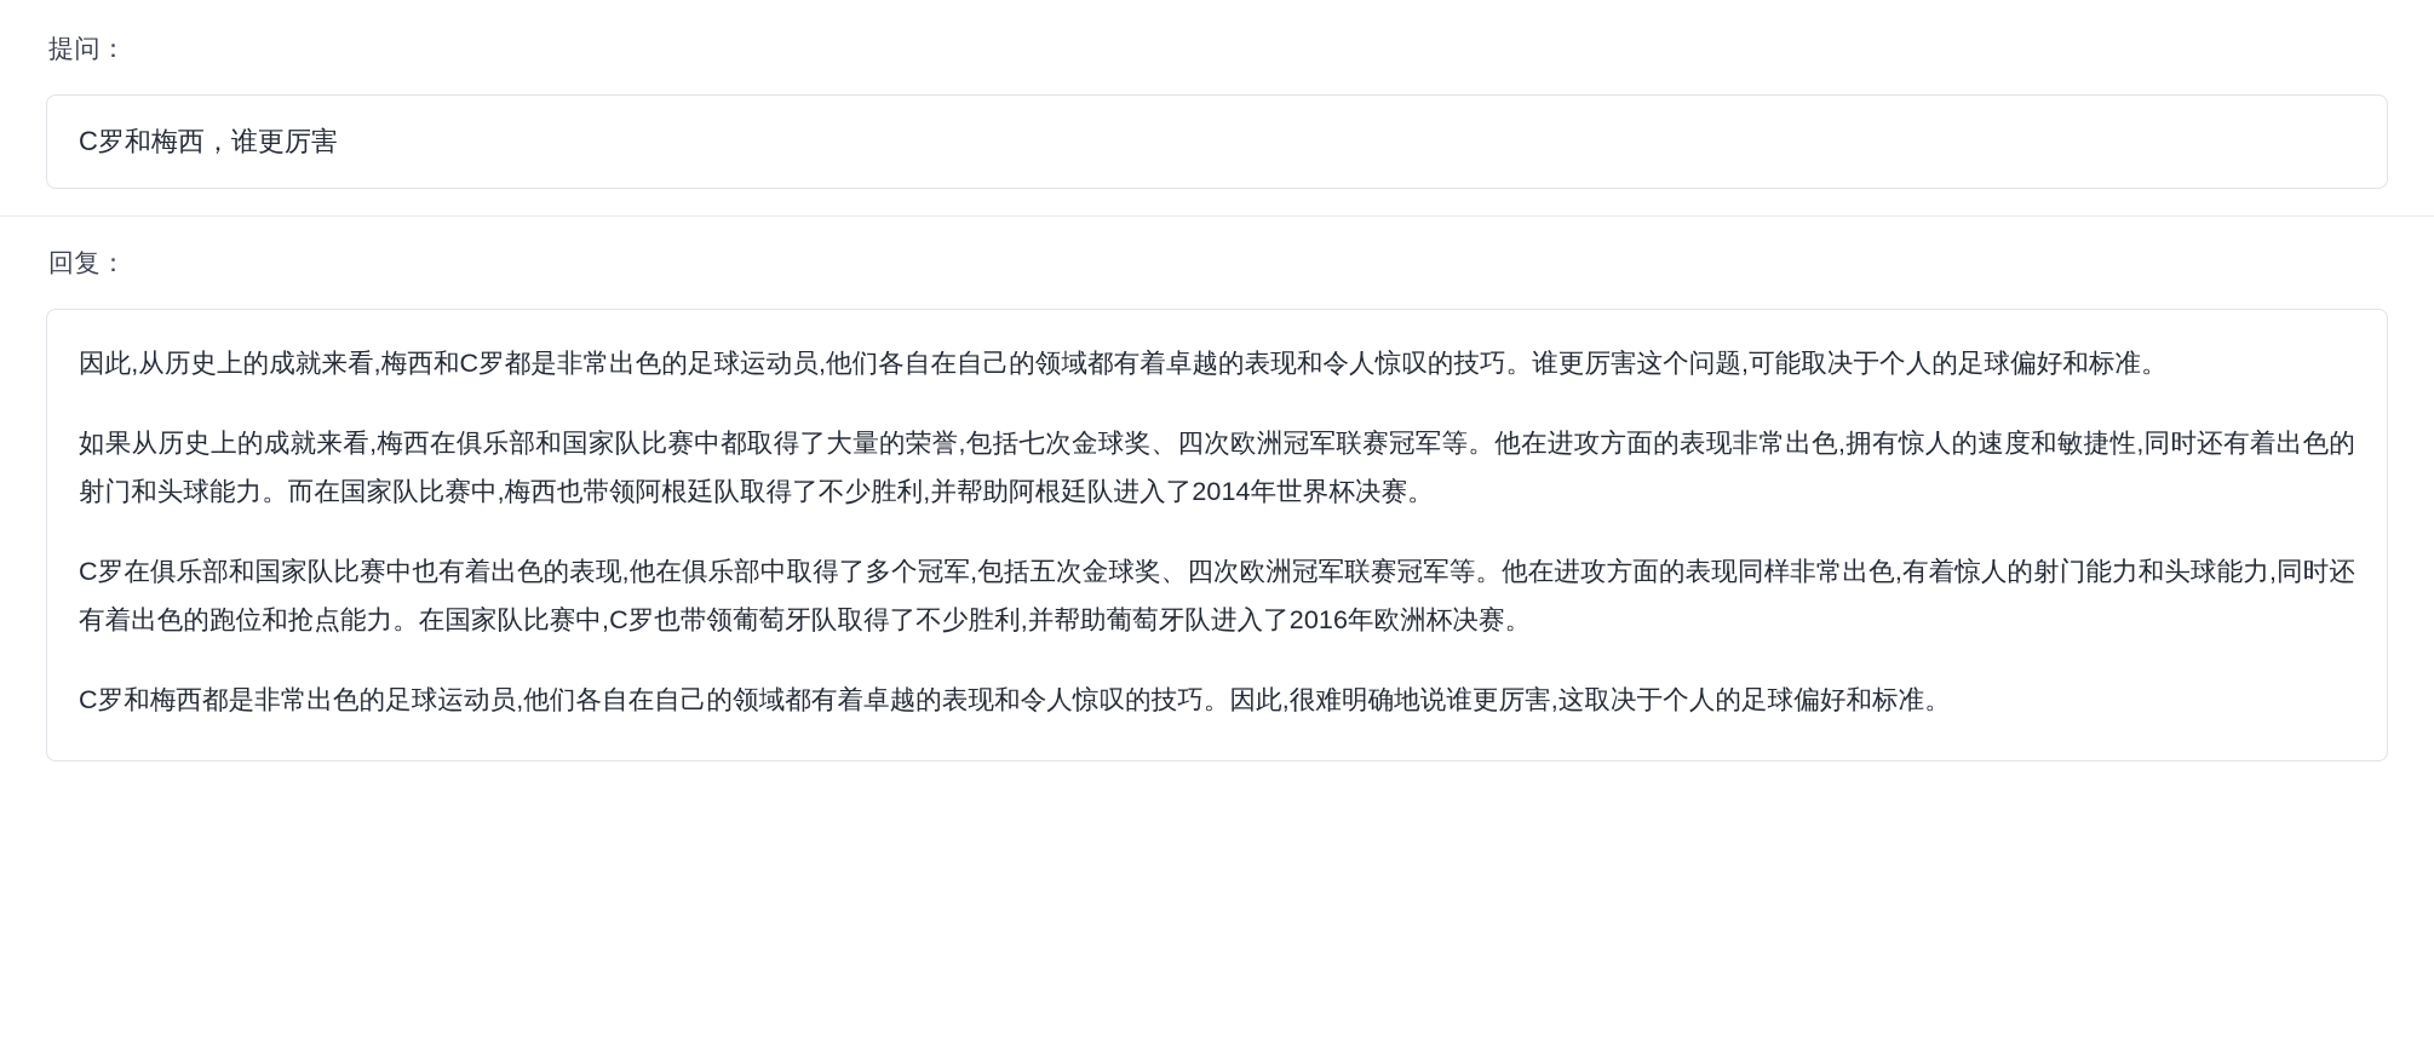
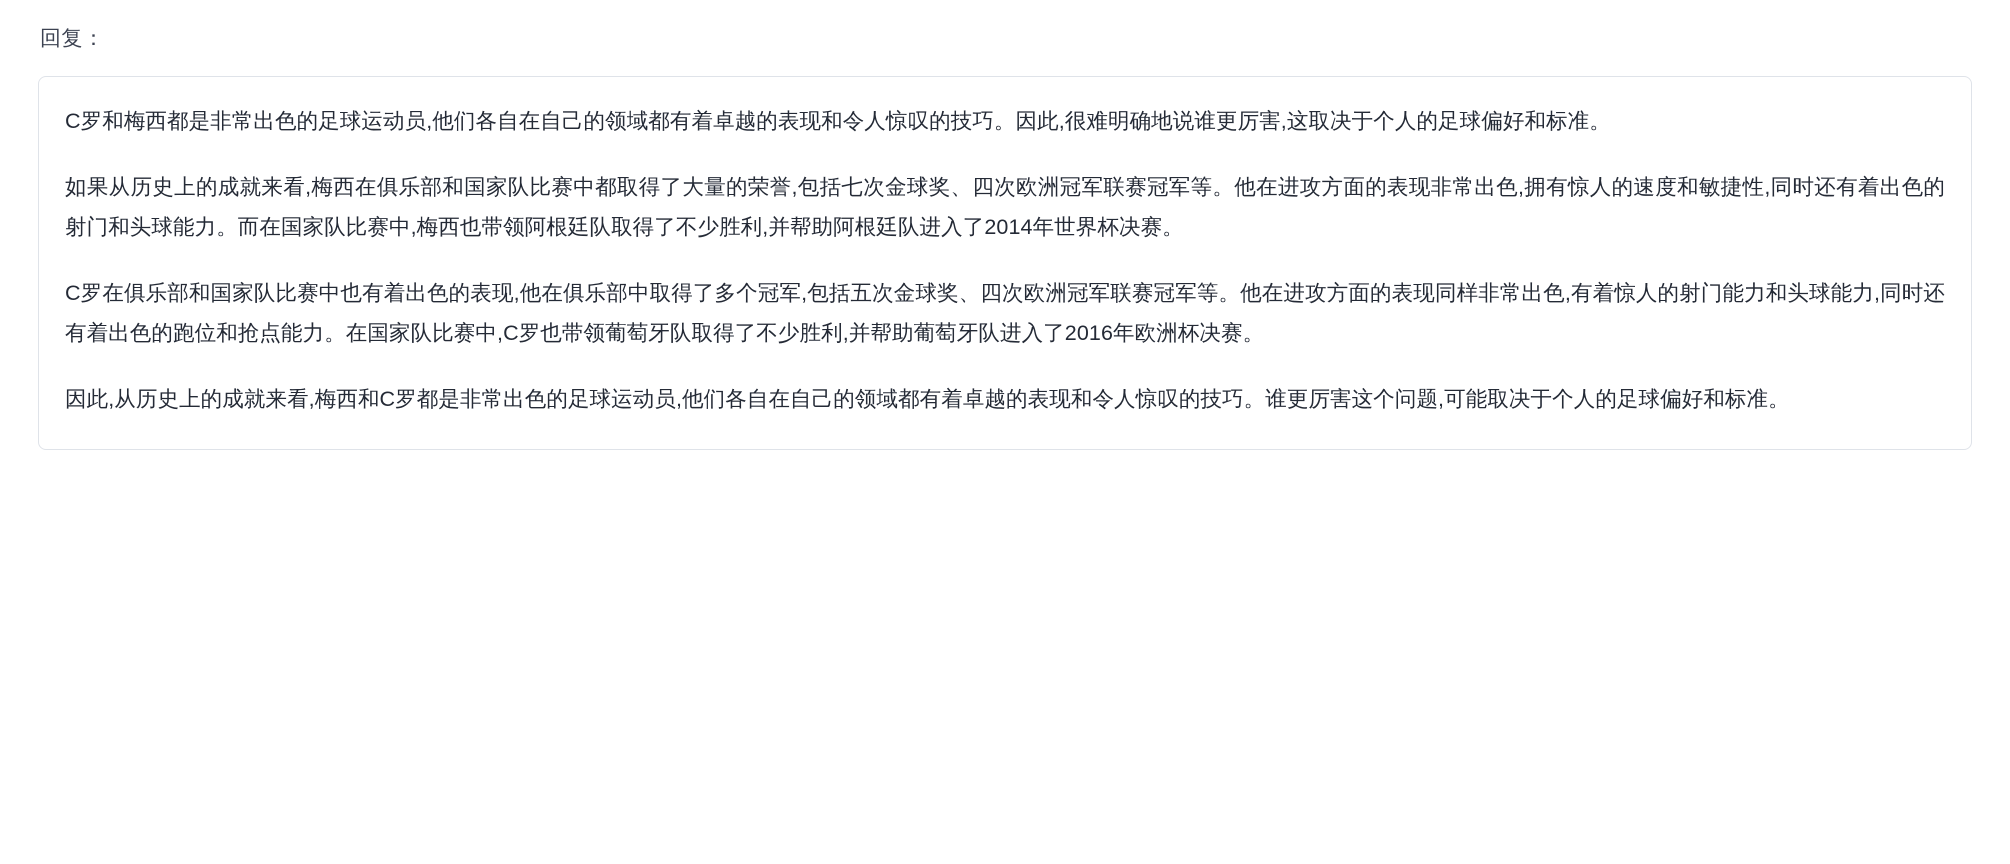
- 提问：
- C罗和梅西，谁更厉害
  回复：
- 因此,从历史上的成就来看,梅西和C罗都是非常出色的足球运动员,他们各自在自己的领域都有着卓越的表现和令人惊叹的技巧。谁更厉害这个问题,可能取决于个人的足球偏好和标准。
+ C罗和梅西都是非常出色的足球运动员,他们各自在自己的领域都有着卓越的表现和令人惊叹的技巧。因此,很难明确地说谁更厉害,这取决于个人的足球偏好和标准。
  如果从历史上的成就来看,梅西在俱乐部和国家队比赛中都取得了大量的荣誉,包括七次金球奖、四次欧洲冠军联赛冠军等。他在进攻方面的表现非常出色,拥有惊人的速度和敏捷性,同时还有着出色的射门和头球能力。而在国家队比赛中,梅西也带领阿根廷队取得了不少胜利,并帮助阿根廷队进入了2014年世界杯决赛。
  C罗在俱乐部和国家队比赛中也有着出色的表现,他在俱乐部中取得了多个冠军,包括五次金球奖、四次欧洲冠军联赛冠军等。他在进攻方面的表现同样非常出色,有着惊人的射门能力和头球能力,同时还有着出色的跑位和抢点能力。在国家队比赛中,C罗也带领葡萄牙队取得了不少胜利,并帮助葡萄牙队进入了2016年欧洲杯决赛。
- C罗和梅西都是非常出色的足球运动员,他们各自在自己的领域都有着卓越的表现和令人惊叹的技巧。因此,很难明确地说谁更厉害,这取决于个人的足球偏好和标准。
+ 因此,从历史上的成就来看,梅西和C罗都是非常出色的足球运动员,他们各自在自己的领域都有着卓越的表现和令人惊叹的技巧。谁更厉害这个问题,可能取决于个人的足球偏好和标准。
